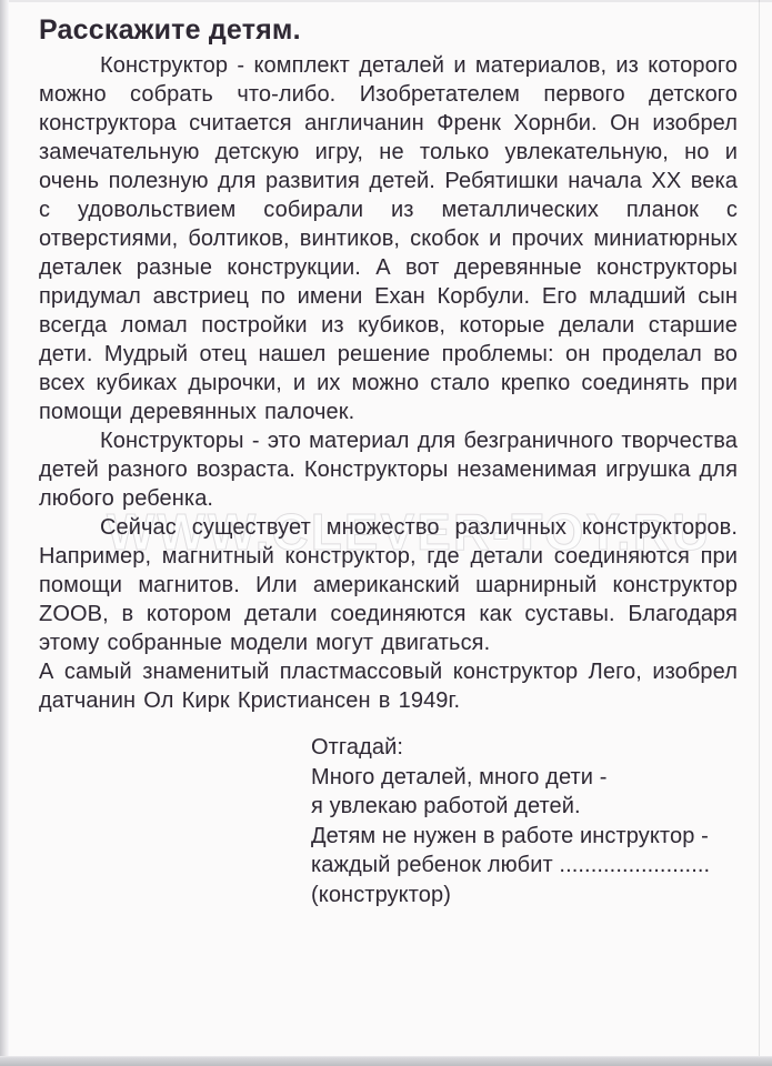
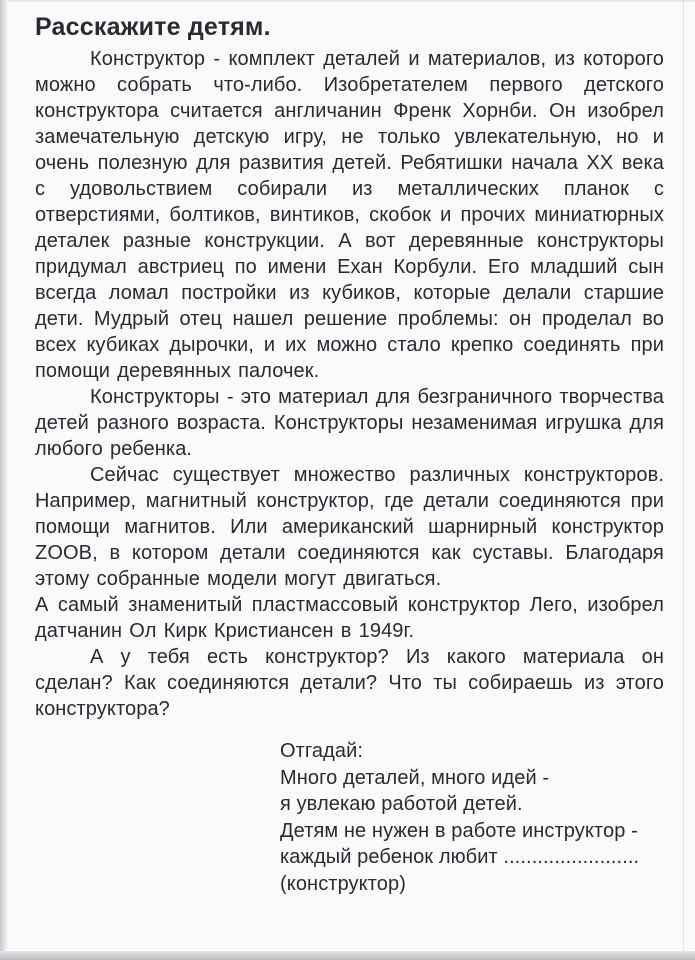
- WWW.CLEVER-TOY.RU
  Расскажите детям.
  Конструктор - комплект деталей и материалов, из которого можно собрать что-либо. Изобретателем первого детского конструктора считается англичанин Френк Хорнби. Он изобрел замечательную детскую игру, не только увлекательную, но и очень полезную для развития детей. Ребятишки начала XX века с удовольствием собирали из металлических планок с отверстиями, болтиков, винтиков, скобок и прочих миниатюрных деталек разные конструкции. А вот деревянные конструкторы придумал австриец по имени Ехан Корбули. Его младший сын всегда ломал постройки из кубиков, которые делали старшие дети. Мудрый отец нашел решение проблемы: он проделал во всех кубиках дырочки, и их можно стало крепко соединять при помощи деревянных палочек.
  Конструкторы - это материал для безграничного творчества детей разного возраста. Конструкторы незаменимая игрушка для любого ребенка.
  Сейчас существует множество различных конструкторов. Например, магнитный конструктор, где детали соединяются при помощи магнитов. Или американский шарнирный конструктор ZOOB, в котором детали соединяются как суставы. Благодаря этому собранные модели могут двигаться.
  А самый знаменитый пластмассовый конструктор Лего, изобрел датчанин Ол Кирк Кристиансен в 1949г.
+ А у тебя есть конструктор? Из какого материала он сделан? Как соединяются детали? Что ты собираешь из этого конструктора?
  Отгадай:
- Много деталей, много дети -
+ Много деталей, много идей -
  я увлекаю работой детей.
  Детям не нужен в работе инструктор -
  каждый ребенок любит ........................
  (конструктор)
